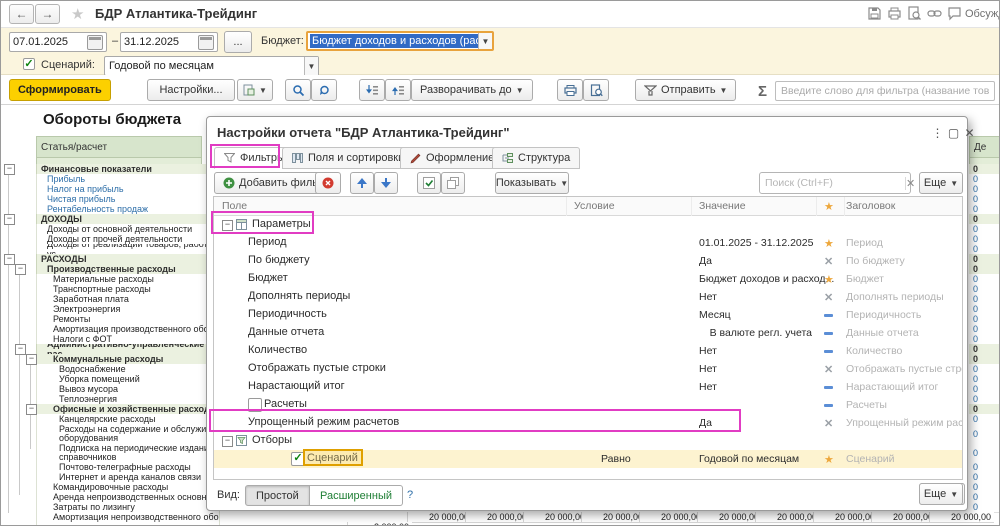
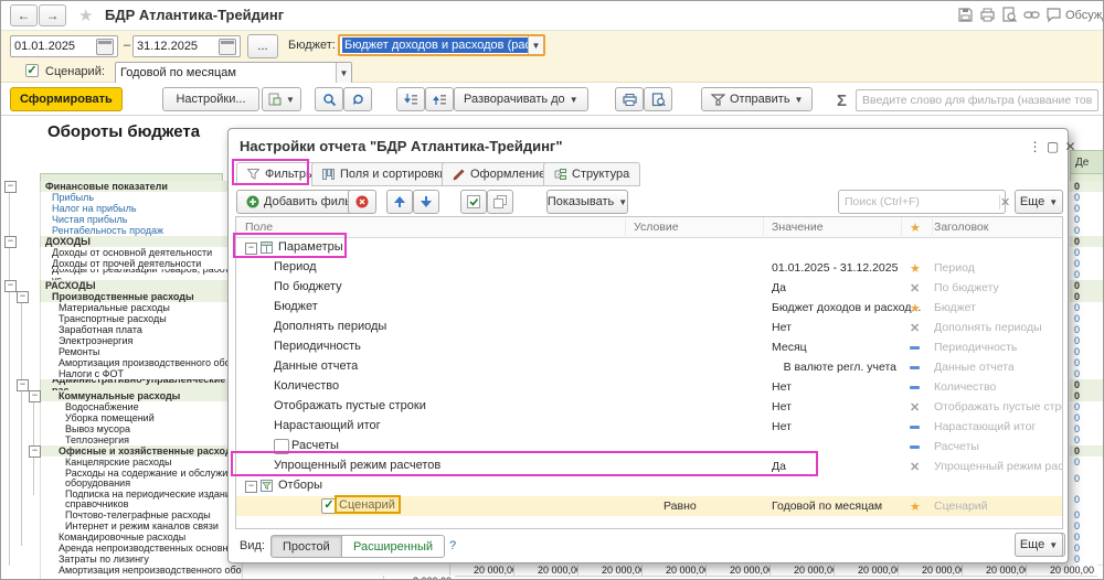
  ←
  →
  ★
  БДР Атлантика-Трейдинг
- 07.01.2025
+ 01.01.2025
  –
  31.12.2025
  ...
  Бюджет:
  Бюджет доходов и расходов (ра
  ▼
  ✓
  Сценарий:
  Годовой по месяцам
  ▼
  Сформировать
  Настройки...
  ▼
  Разворачивать до
  ▼
  Отправить
  ▼
  Σ
  Обороты бюджета
- Статья/расчет
  Де
  Финансовые показатели
  −
  0
  Прибыль
  0
  Налог на прибыль
  0
  Чистая прибыль
  0
  Рентабельность продаж
  0
  ДОХОДЫ
  −
  0
  Доходы от основной деятельности
  0
  Доходы от прочей деятельности
  0
  Доходы от реализации товаров, рабо
  0
  РАСХОДЫ
  −
  0
  Производственные расходы
  −
  0
  Материальные расходы
  0
  Транспортные расходы
  0
  Заработная плата
  0
  Электроэнергия
  0
  Ремонты
  0
  Амортизация производственного об
  0
  Налоги с ФОТ
  0
  Административно-управленческие
  −
  0
  Коммунальные расходы
  −
  0
  Водоснабжение
  0
  Уборка помещений
  0
  Вывоз мусора
  0
  Теплоэнергия
  0
  Офисные и хозяйственные расхо
  −
  0
  Канцелярские расходы
  0
  Расходы на содержание и обслужи
  оборудования
  0
  Подписка на периодические издан
  справочников
  0
  Почтово-телеграфные расходы
  0
- Интернет и аренда каналов связи
+ Интернет и режим каналов связи
  0
  Командировочные расходы
  0
  Аренда непроизводственных основн
  0
  Затраты по лизингу
  0
  Амортизация непроизводственного обо
  20 000,0
  20 000,0
  20 000,0
  20 000,0
  20 000,0
  20 000,0
  20 000,0
  20 000,0
  20 000,0
  20 000,00
  Настройки отчета "БДР Атлантика-Трейдинг"
  ⋮
  ▢
  ✕
  Фильтры
  Поля и сортировк
  Оформлени
  Структура
  Добавить фил
  Показывать
  ▼
  Поиск (Ctrl+F)
  ✕
  Еще
  ▼
  Поле
  Условие
  Значение
  ★
  Заголовок
  −
  Параметры
  Период
  01.01.2025 - 31.12.2025
  ★
  Период
  По бюджету
  Да
  ✕
  По бюджету
  Бюджет
  Бюджет доходов и расход...
  ★
  Бюджет
  Дополнять периоды
  Нет
  ✕
  Дополнять периоды
  Периодичность
  Месяц
  Периодичность
  Данные отчета
  В валюте регл. учета
  Данные отчета
  Количество
  Нет
  Количество
  Отображать пустые строки
  Нет
  ✕
  Отображать пустые стр
  Нарастающий итог
  Нет
  Нарастающий итог
  Расчеты
  Расчеты
  Упрощенный режим расчетов
  Да
  ✕
  Упрощенный режим рас
  −
  Отборы
  ✓
  Сценарий
  Равно
  Годовой по месяцам
  ★
  Сценарий
  Вид:
  Простой
  Расширенный
  ?
  Еще
  ▼
